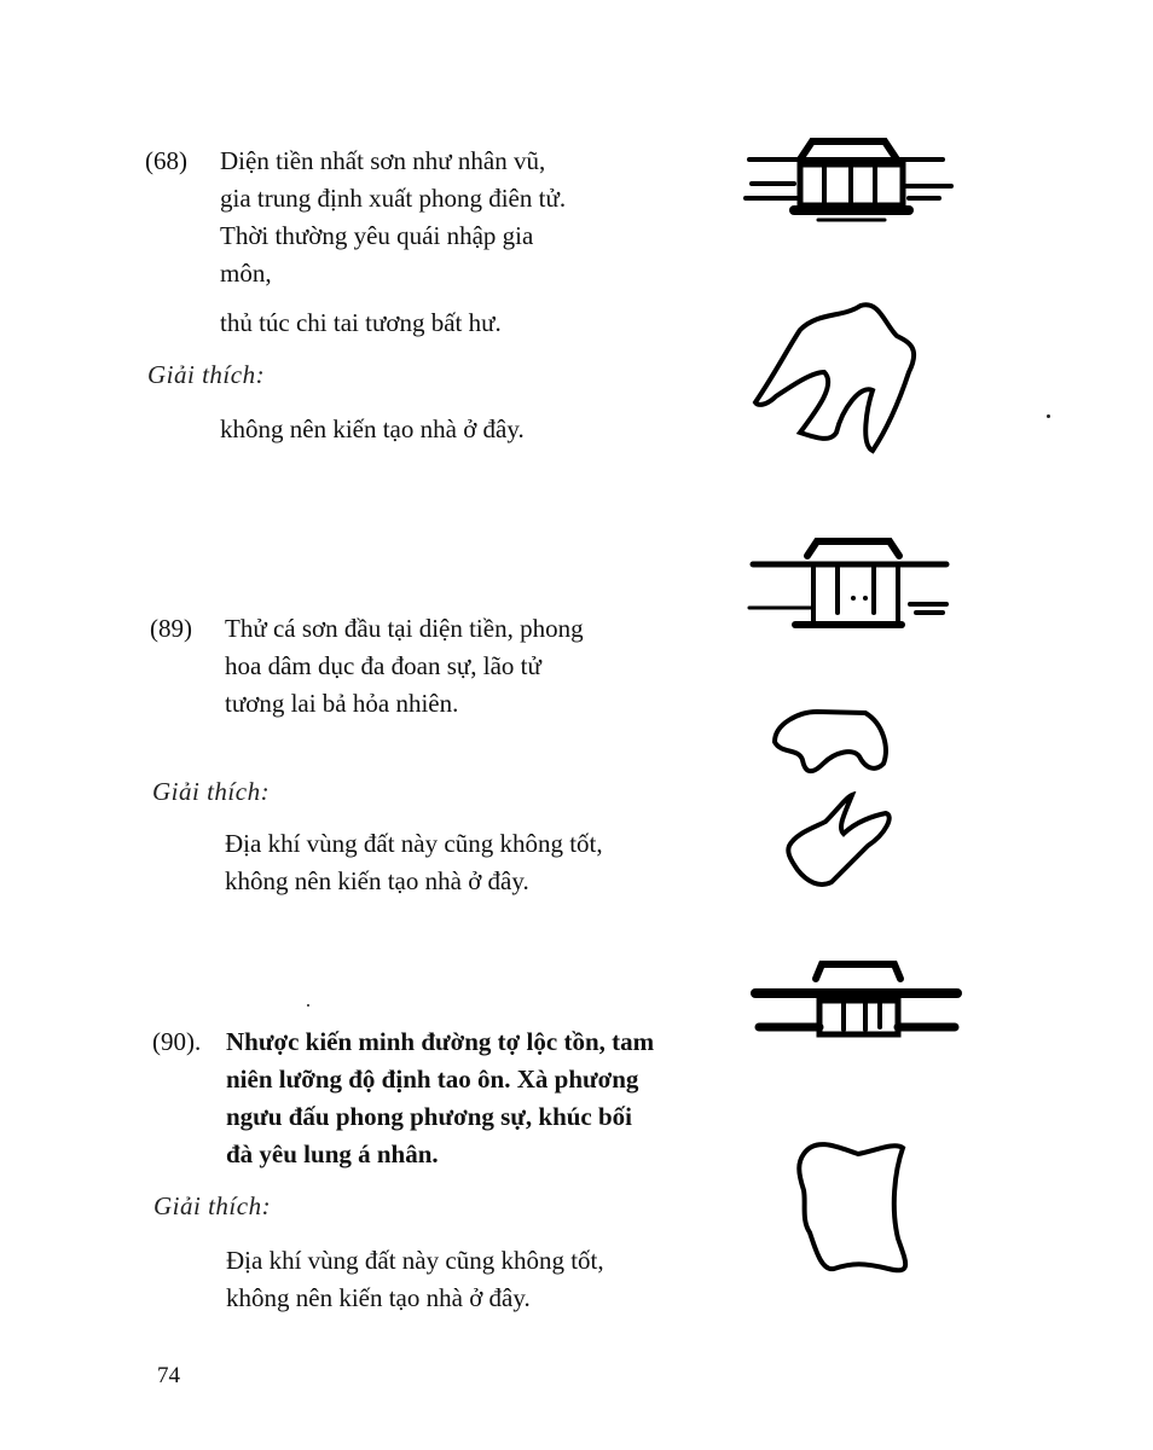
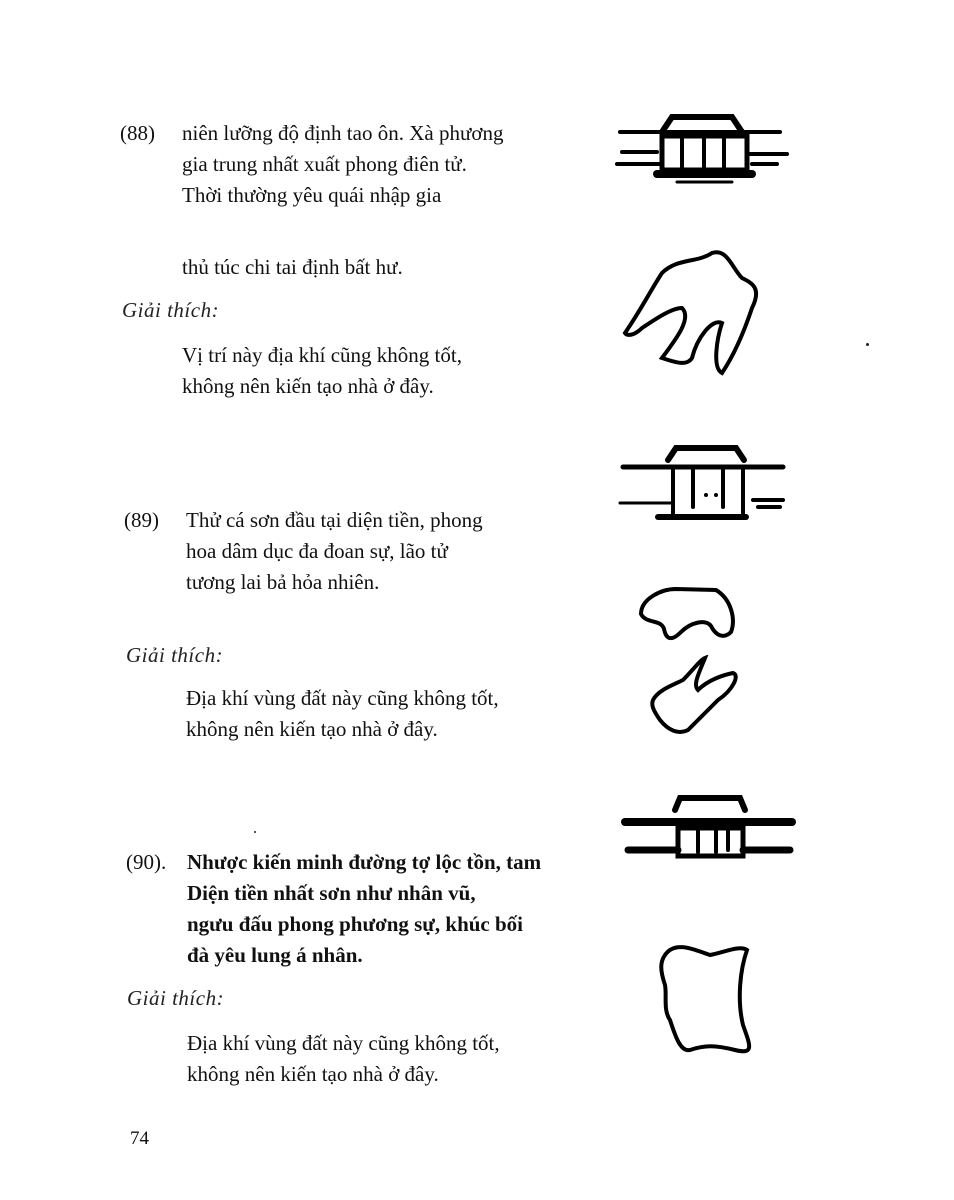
- (68)
+ (88)
- Diện tiền nhất sơn như nhân vũ,
+ niên lưỡng độ định tao ôn. Xà phương
- gia trung định xuất phong điên tử.
+ gia trung nhất xuất phong điên tử.
  Thời thường yêu quái nhập gia
- môn,
- thủ túc chi tai tương bất hư.
+ thủ túc chi tai định bất hư.
  Giải thích:
+ Vị trí này địa khí cũng không tốt,
  không nên kiến tạo nhà ở đây.
  (89)
  Thử cá sơn đầu tại diện tiền, phong
  hoa dâm dục đa đoan sự, lão tử
  tương lai bả hỏa nhiên.
  Giải thích:
  Địa khí vùng đất này cũng không tốt,
  không nên kiến tạo nhà ở đây.
  (90).
  Nhược kiến minh đường tợ lộc tồn, tam
- niên lưỡng độ định tao ôn. Xà phương
+ Diện tiền nhất sơn như nhân vũ,
  ngưu đấu phong phương sự, khúc bối
  đà yêu lung á nhân.
  Giải thích:
  Địa khí vùng đất này cũng không tốt,
  không nên kiến tạo nhà ở đây.
  74
